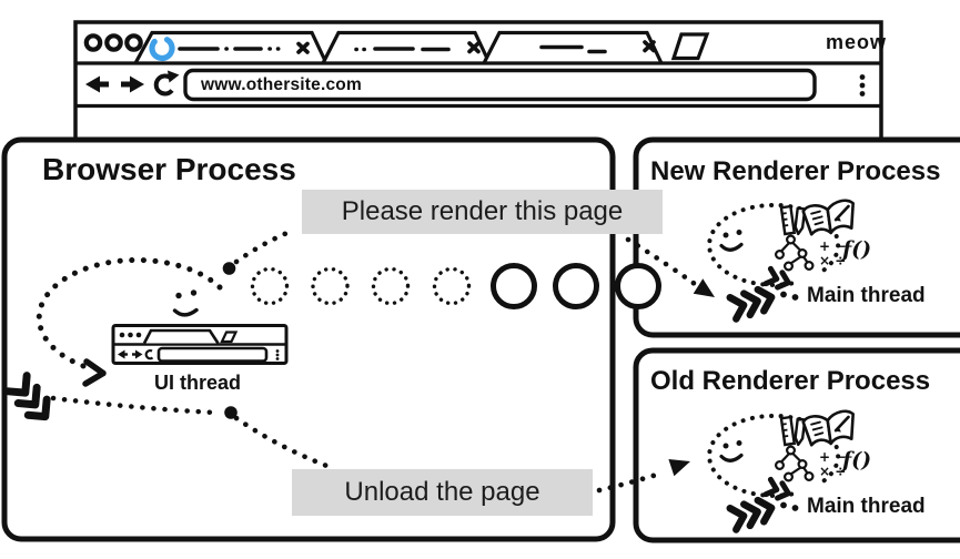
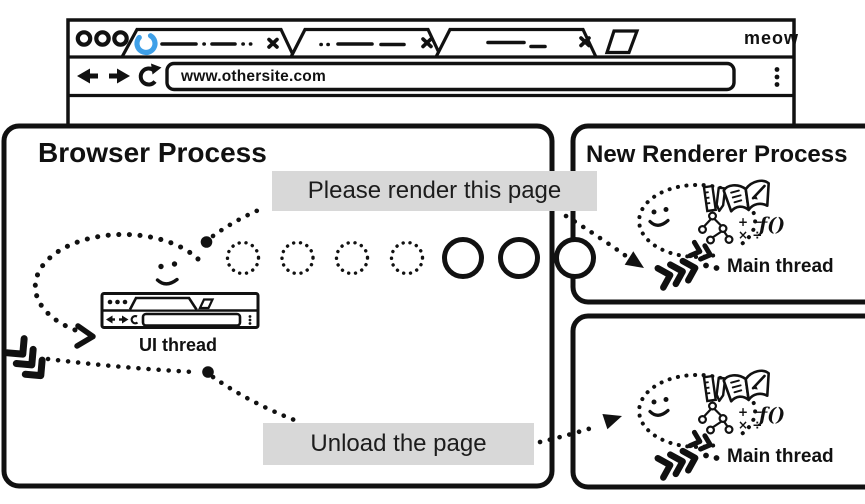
  + −
  × ÷
  f()
  Browser Process
  New Renderer Process
- Old Renderer Process
  Please render this page
  Unload the page
  UI thread
  Main thread
  Main thread
  meow
  www.othersite.com
